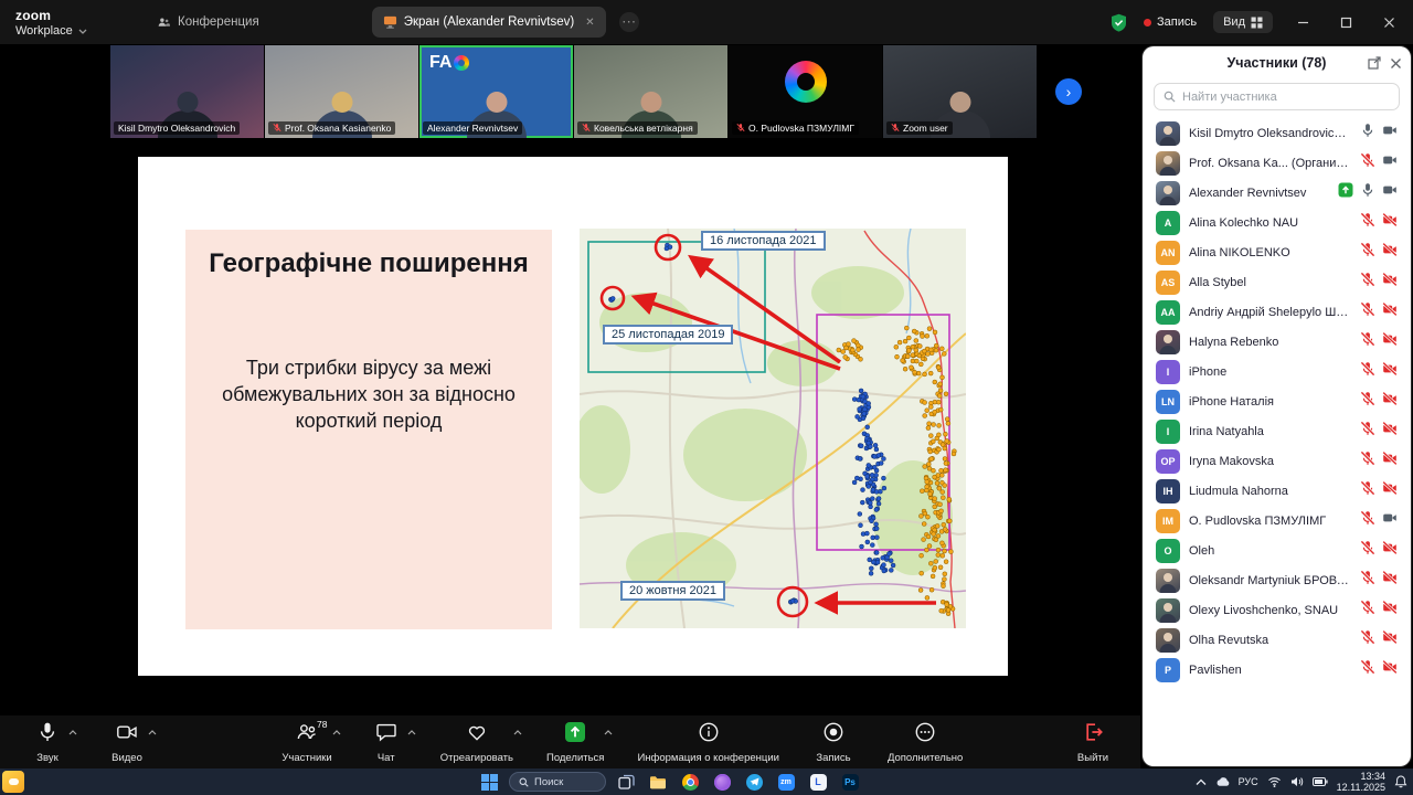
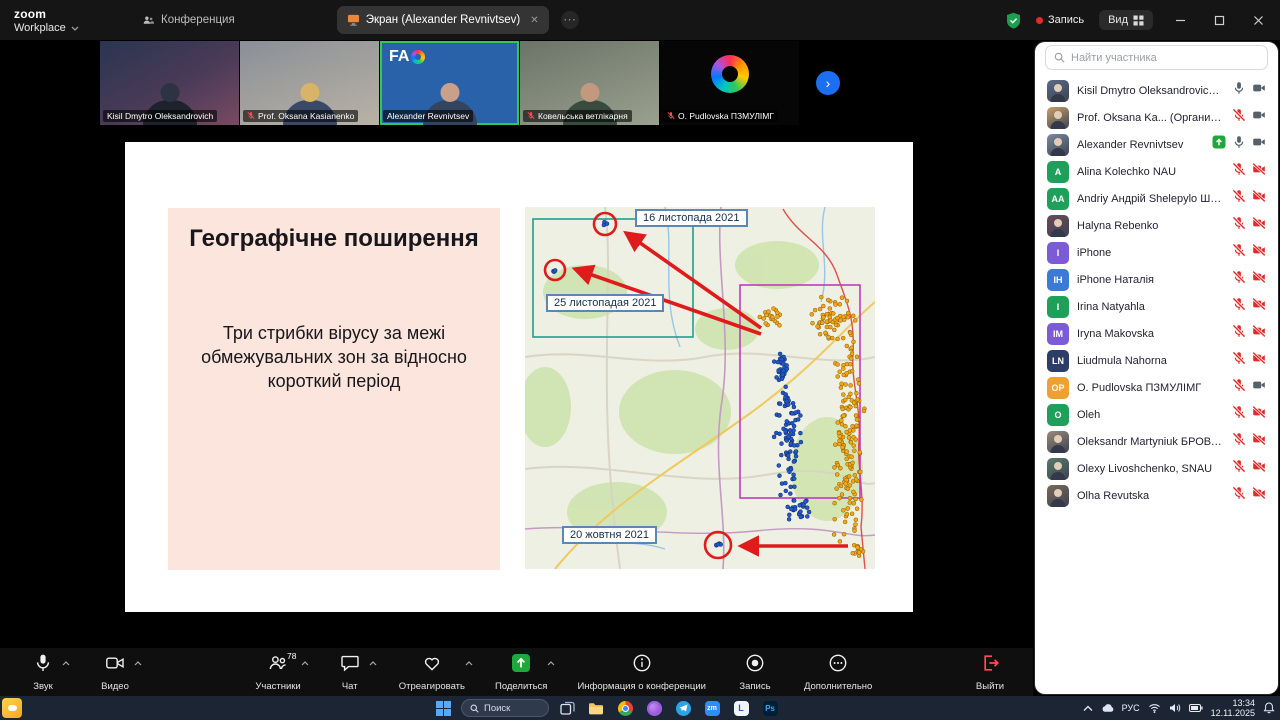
  zoom
  Workplace
  Конференция
  Экран (Alexander Revnivtsev)
  ✕
  ⋯
  Запись
  Вид
  Kisil Dmytro Oleksandrovich
  Prof. Oksana Kasianenko
  FA
  Alexander Revnivtsev
  Ковельська ветлікарня
  O. Pudlovska ПЗМУЛІМГ
- Zoom user
  ›
  Географічне поширення
  Три стрибки вірусу за межі обмежувальних зон за відносно короткий період
  16 листопада 2021
- 25 листопадая 2019
+ 25 листопадая 2021
  20 жовтня 2021
  Звук
  Видео
  78
  Участники
  Чат
  Отреагировать
  Поделиться
  Информация о конференции
  Запись
  Дополнительно
  Выйти
- Участники (78)
  Найти участника
  Kisil Dmytro Oleksandrovich (
  Prof. Oksana Ka... (Организат
  Alexander Revnivtsev
  A
  Alina Kolechko NAU
- AN
- Alina NIKOLENKO
- AS
- Alla Stybel
  AA
  Andriy Андрій Shelepylo Шел
  Halyna Rebenko
  I
  iPhone
- LN
+ IH
  iPhone Наталія
  I
  Irina Natyahla
- OP
+ IM
  Iryna Makovska
- IH
+ LN
  Liudmula Nahorna
- IM
+ OP
  O. Pudlovska ПЗМУЛІМГ
  O
  Oleh
  Oleksandr Martyniuk БРОВАФ
  Olexy Livoshchenko, SNAU
  Olha Revutska
- P
- Pavlishen
  Поиск
  L
  Ps
  РУС
  13:34
  12.11.2025
